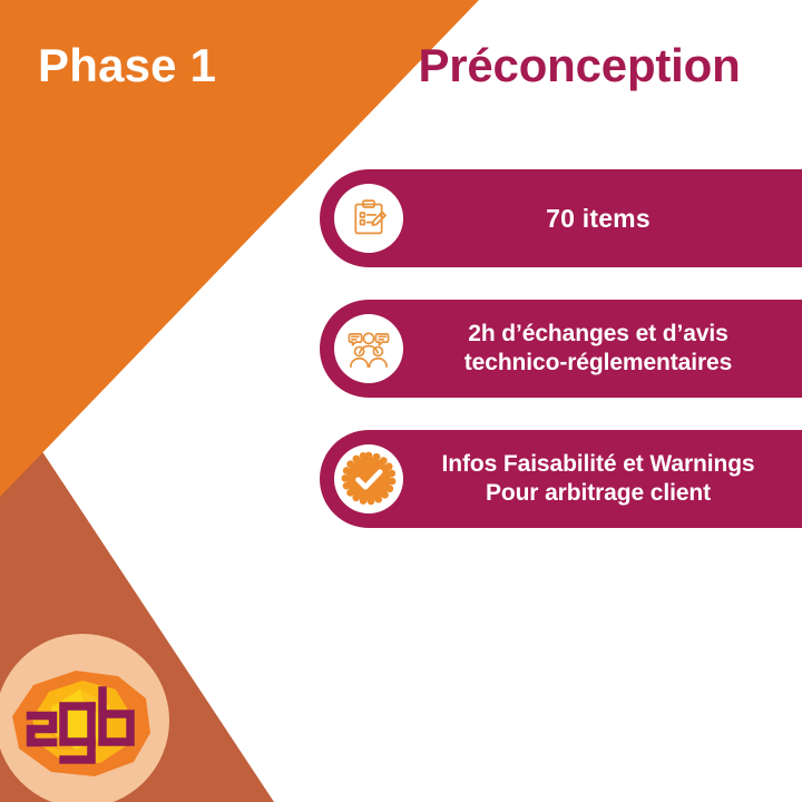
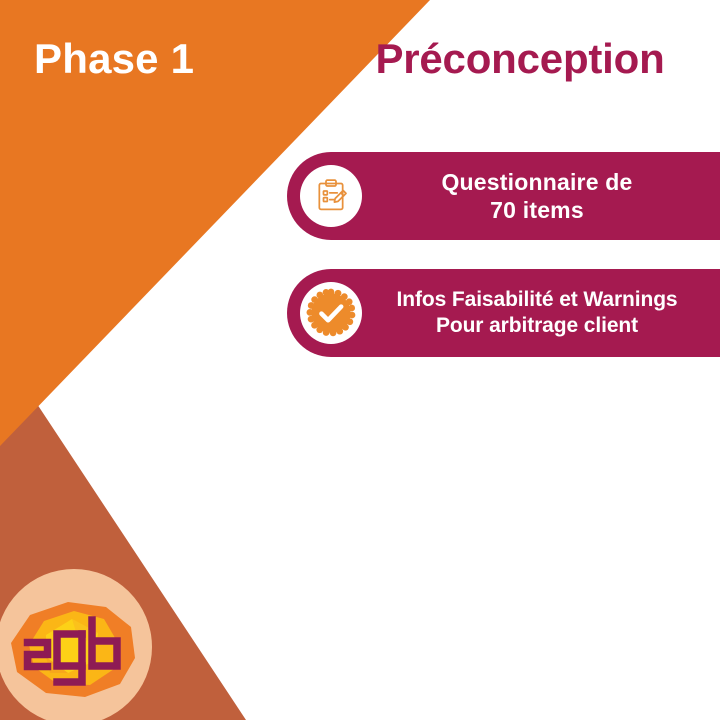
  Phase 1
  Préconception
+ Questionnaire de
  70 items
- 2h d’échanges et d’avis
- technico-réglementaires
  Infos Faisabilité et Warnings
  Pour arbitrage client
